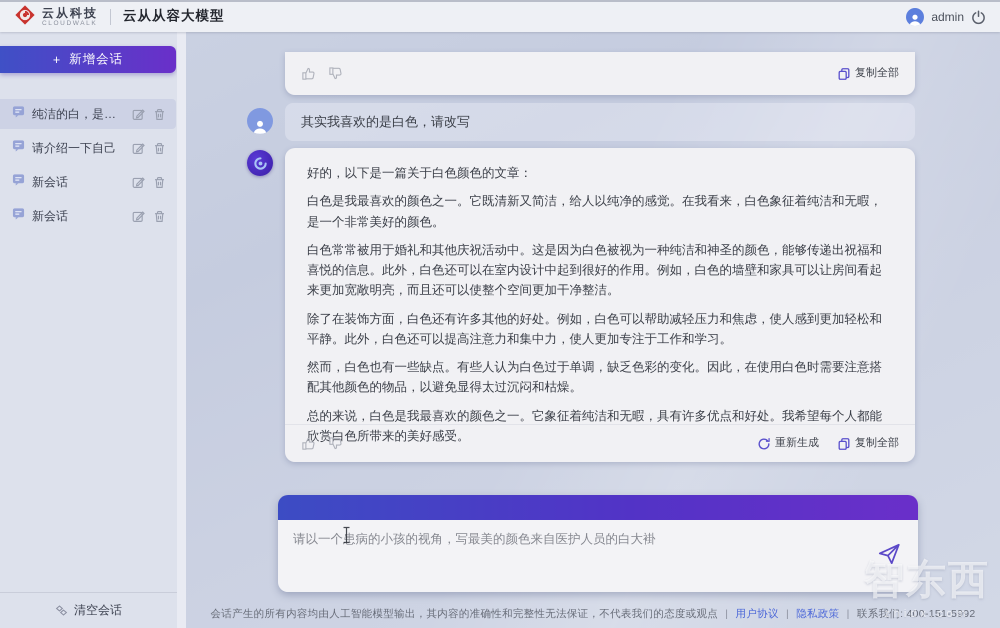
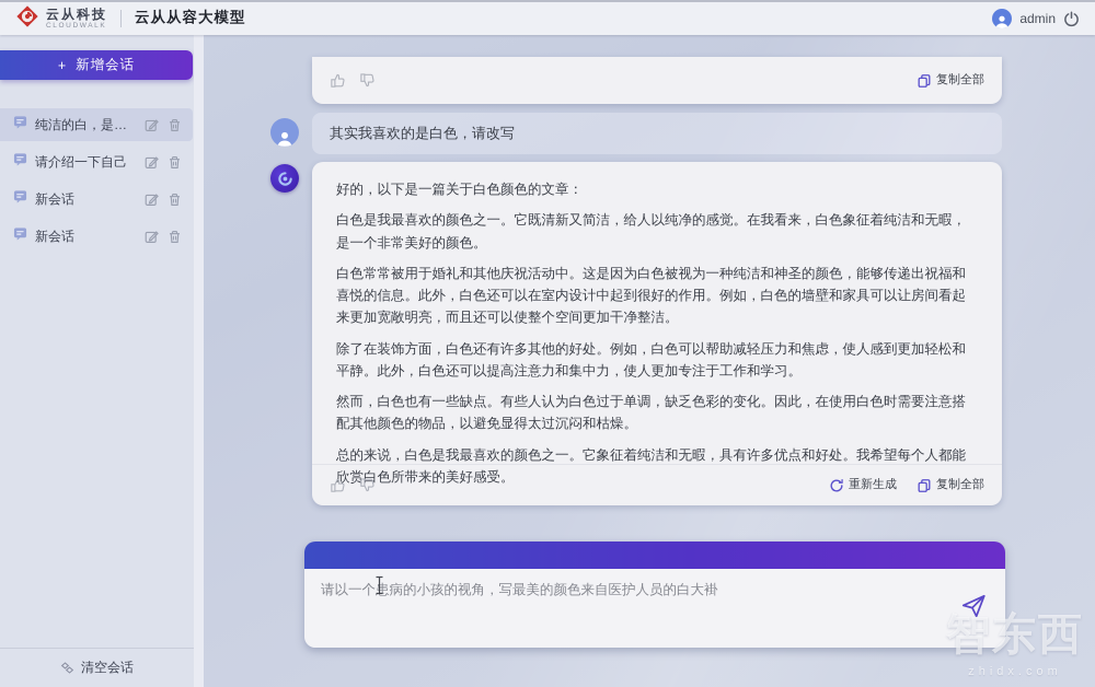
  云从科技
  云从从容大模型
  admin
  +
  新增会话
  请介绍一下自己
  新会话
  新会话
  清空会话
  复制全部
  其实我喜欢的是白色，请改写
  好的，以下是一篇关于白色颜色的文章：
  白色是我最喜欢的颜色之一。它既清新又简洁，给人以纯净的感觉。在我看来，白色象征着纯洁和无暇，是一个非常美好的颜色。
  白色常常被用于婚礼和其他庆祝活动中。这是因为白色被视为一种纯洁和神圣的颜色，能够传递出祝福和喜悦的信息。此外，白色还可以在室内设计中起到很好的作用。例如，白色的墙壁和家具可以让房间看起来更加宽敞明亮，而且还可以使整个空间更加干净整洁。
  除了在装饰方面，白色还有许多其他的好处。例如，白色可以帮助减轻压力和焦虑，使人感到更加轻松和平静。此外，白色还可以提高注意力和集中力，使人更加专注于工作和学习。
  然而，白色也有一些缺点。有些人认为白色过于单调，缺乏色彩的变化。因此，在使用白色时需要注意搭配其他颜色的物品，以避免显得太过沉闷和枯燥。
  总的来说，白色是我最喜欢的颜色之一。它象征着纯洁和无暇，具有许多优点和好处。我希望每个人都能欣赏白色所带来的美好感受。
  重新生成
  复制全部
  请以一个患病的小孩的视角，写最美的颜色来自医护人员的白大褂
- 会话产生的所有内容均由人工智能模型输出，其内容的准确性和完整性无法保证，不代表我们的态度或观点 | 用户协议 | 隐私政策 | 联系我们: 400-151-5992
  智东西
  zhidx.com
